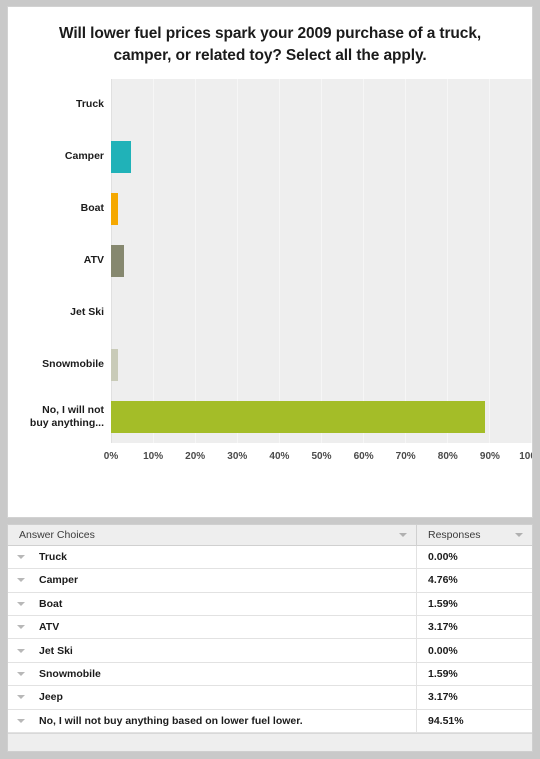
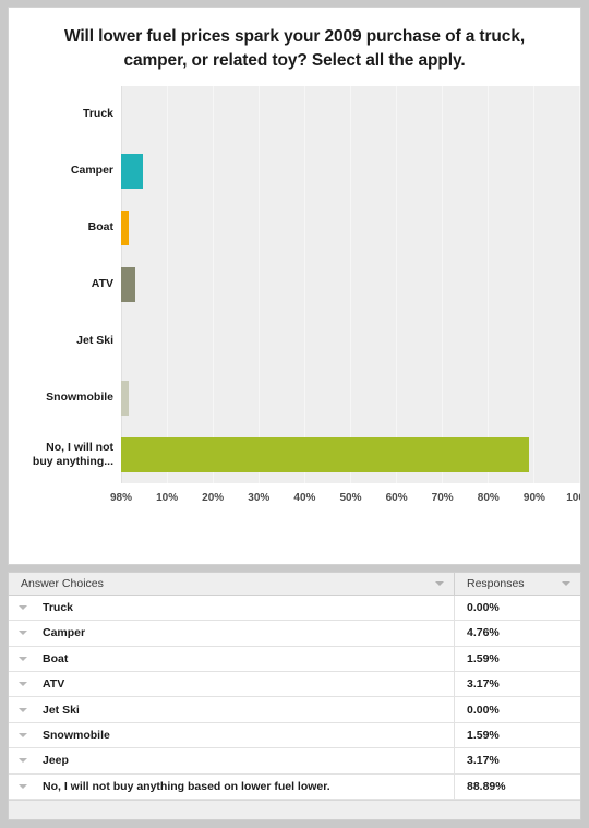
  Will lower fuel prices spark your 2009 purchase of a truck, camper, or related toy? Select all the apply.
  Truck
  Camper
  Boat
  ATV
  Jet Ski
  Snowmobile
  No, I will not
  buy anything...
- 0%
+ 98%
  10%
  20%
  30%
  40%
  50%
  60%
  70%
  80%
  90%
  Answer Choices
  Responses
  Truck
  0.00%
  Camper
  4.76%
  Boat
  1.59%
  ATV
  3.17%
  Jet Ski
  0.00%
  Snowmobile
  1.59%
  Jeep
  3.17%
  No, I will not buy anything based on lower fuel lower.
- 94.51%
+ 88.89%
